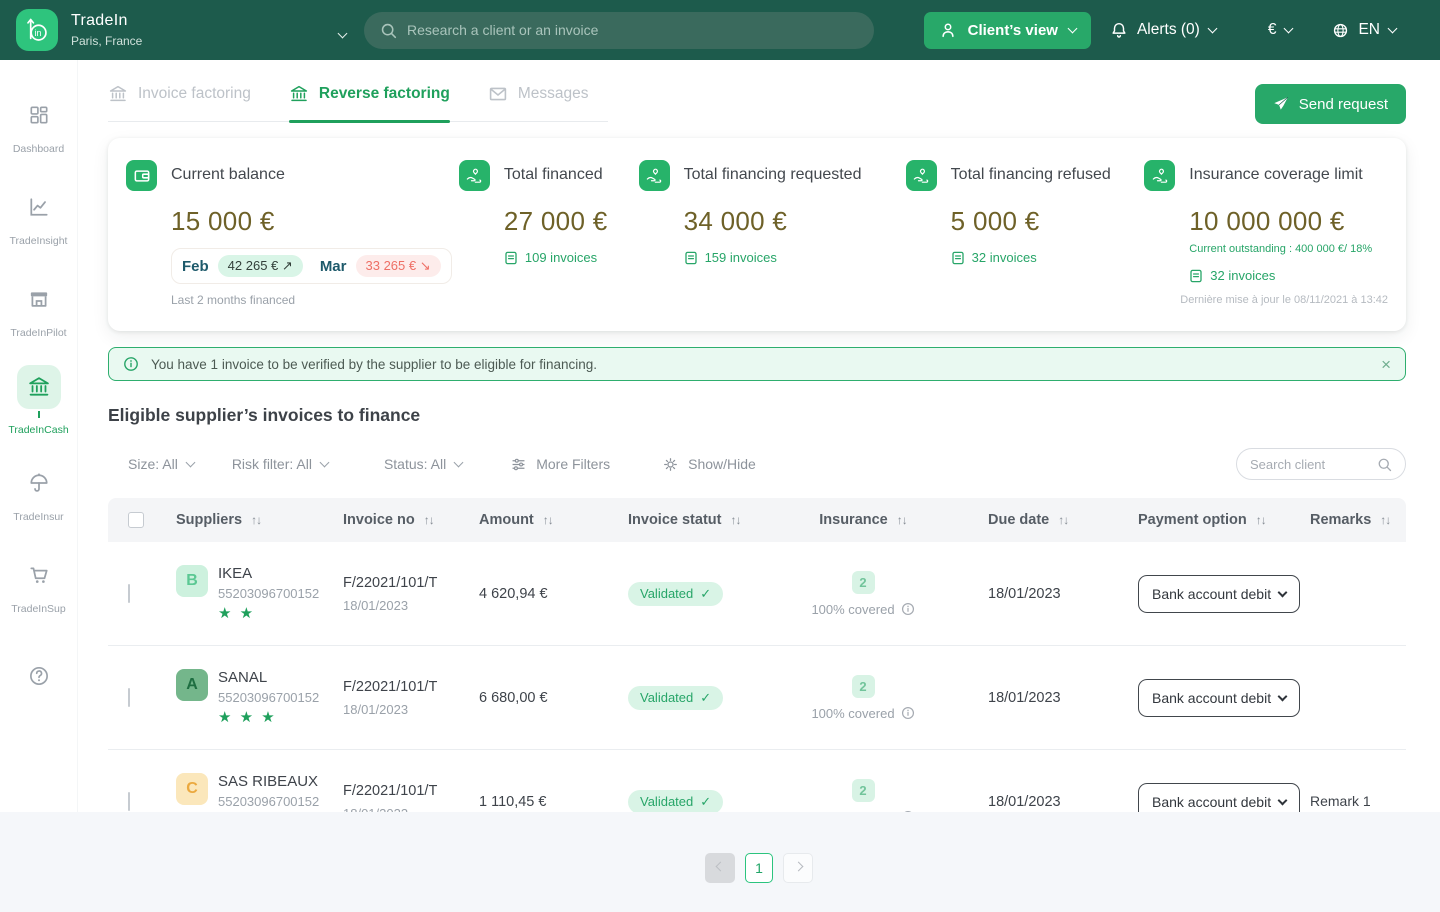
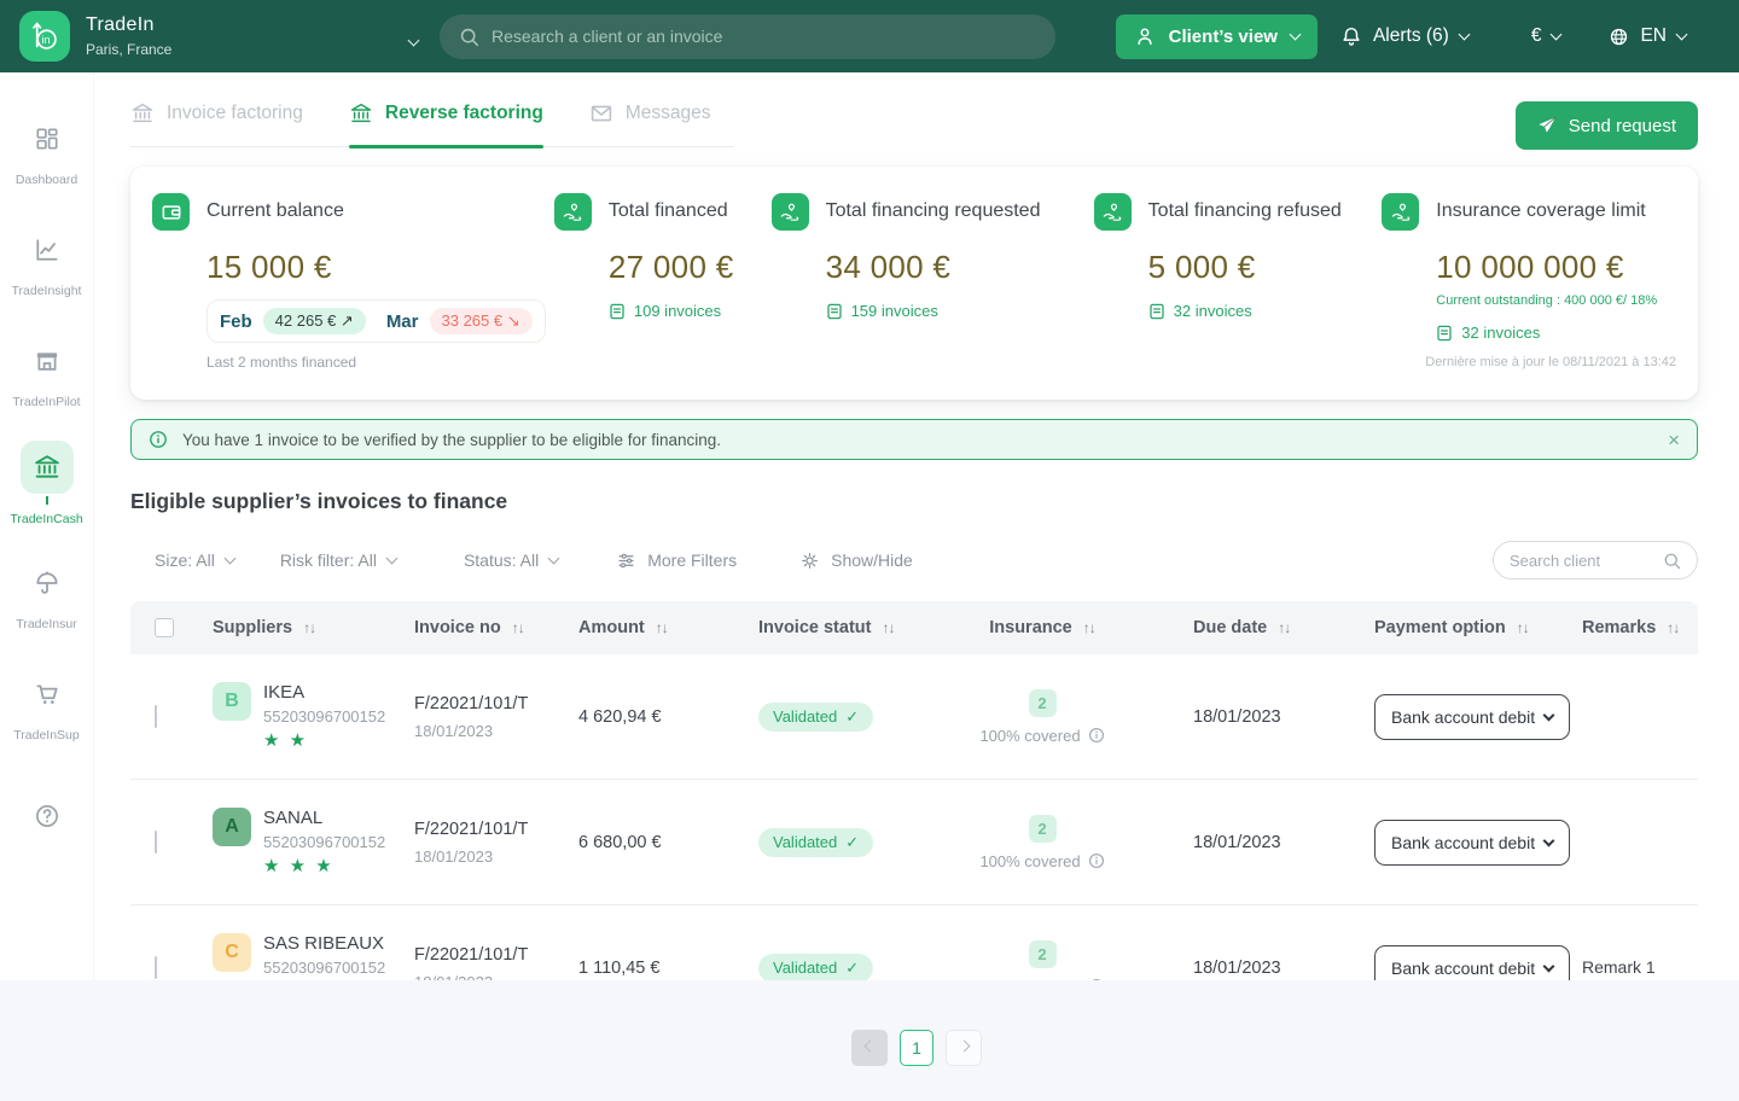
  in
  TradeIn
  Paris, France
  Research a client or an invoice
  Client’s view
- Alerts (0)
+ Alerts (6)
  €
  EN
  Dashboard
  TradeInsight
  TradeInPilot
  TradeInCash
  TradeInsur
  TradeInSup
  Invoice factoring
  Reverse factoring
  Messages
  Send request
  Current balance
  15 000 €
  Feb
  42 265 € ↗
  Mar
  33 265 € ↘
  Last 2 months financed
  Total financed
  27 000 €
  109 invoices
  Total financing requested
  34 000 €
  159 invoices
  Total financing refused
  5 000 €
  32 invoices
  Insurance coverage limit
  10 000 000 €
  Current outstanding : 400 000 €/ 18%
  32 invoices
  Dernière mise à jour le 08/11/2021 à 13:42
  You have 1 invoice to be verified by the supplier to be eligible for financing.
  ×
  Eligible supplier’s invoices to finance
  Size: All
  Risk filter: All
  Status: All
  More Filters
  Show/Hide
  Search client
  Suppliers
  ↑↓
  Invoice no
  ↑↓
  Amount
  ↑↓
  Invoice statut
  ↑↓
  Insurance
  ↑↓
  Due date
  ↑↓
  Payment option
  ↑↓
  Remarks
  ↑↓
  B
  IKEA
  55203096700152
  ★ ★
  F/22021/101/T
  18/01/2023
  4 620,94 €
  Validated
  ✓
  2
  100% covered
  18/01/2023
  Bank account debit
  A
  SANAL
  55203096700152
  ★ ★ ★
  F/22021/101/T
  18/01/2023
  6 680,00 €
  Validated
  ✓
  2
  100% covered
  18/01/2023
  Bank account debit
  C
  SAS RIBEAUX
  55203096700152
  F/22021/101/T
  1 110,45 €
  Validated
  ✓
  2
  18/01/2023
  Bank account debit
  Remark 1
  1
